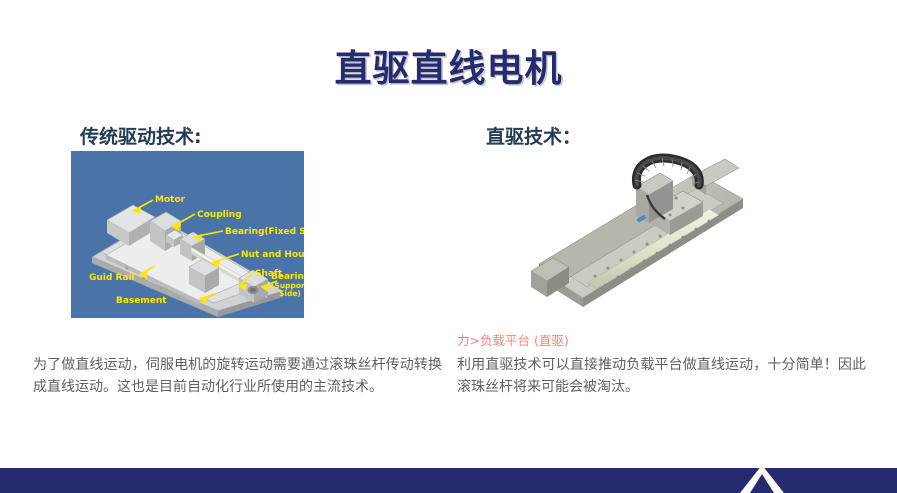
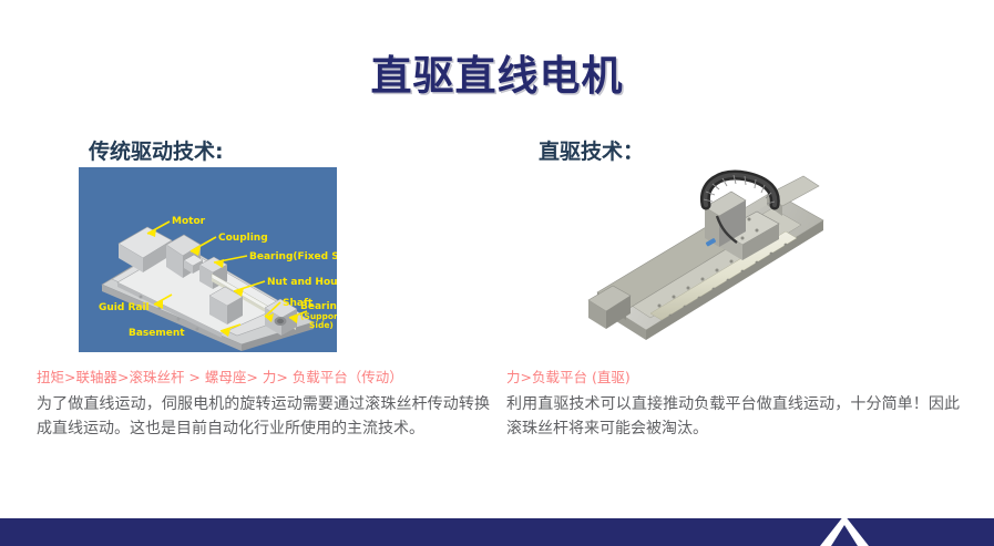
  直驱直线电机
  传统驱动技术:
  Motor
  Coupling
  Bearing(Fixed S
  Shaft
  Bearin
  (Suppor
  Side)
  Guid Rail
  Basement
+ 扭矩>联轴器>滚珠丝杆 > 螺母座> 力> 负载平台（传动）
  为了做直线运动，伺服电机的旋转运动需要通过滚珠丝杆传动转换成直线运动。这也是目前自动化行业所使用的主流技术。
  直驱技术：
  力>负载平台 (直驱)
  利用直驱技术可以直接推动负载平台做直线运动，十分简单！因此滚珠丝杆将来可能会被淘汰。
